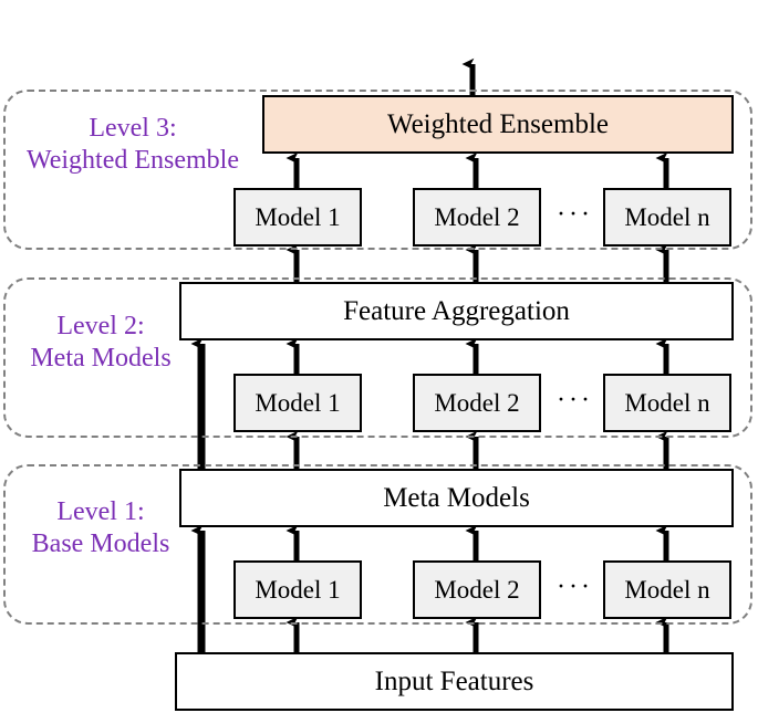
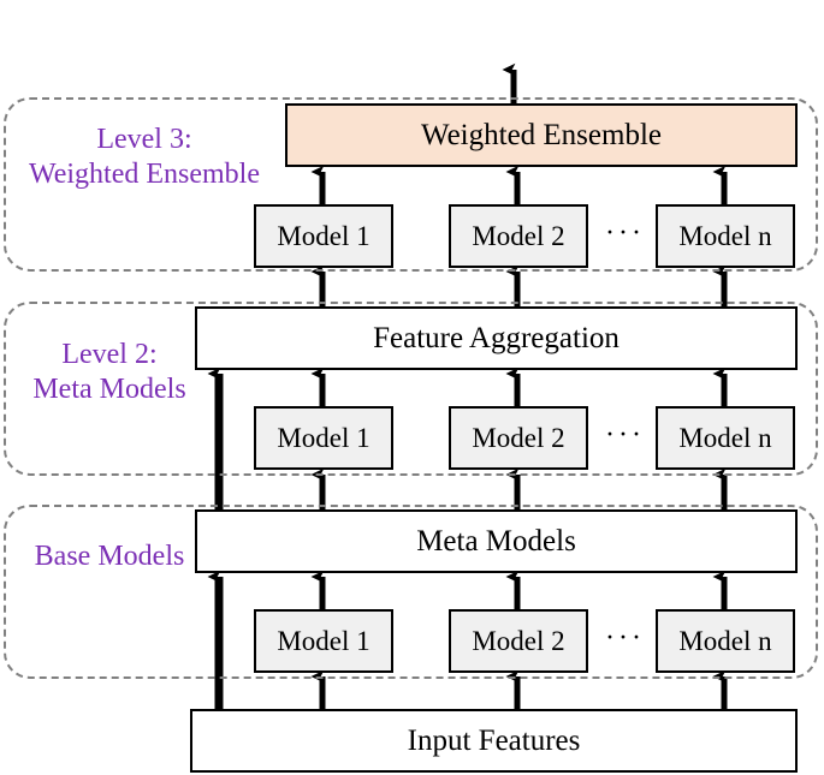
  Level 3:
  Weighted Ensemble
  Weighted Ensemble
  Model 1
  Model 2
  ···
  Model n
  Level 2:
  Meta Models
  Feature Aggregation
  Model 1
  Model 2
  ···
  Model n
- Level 1:
  Base Models
  Meta Models
  Model 1
  Model 2
  ···
  Model n
  Input Features
